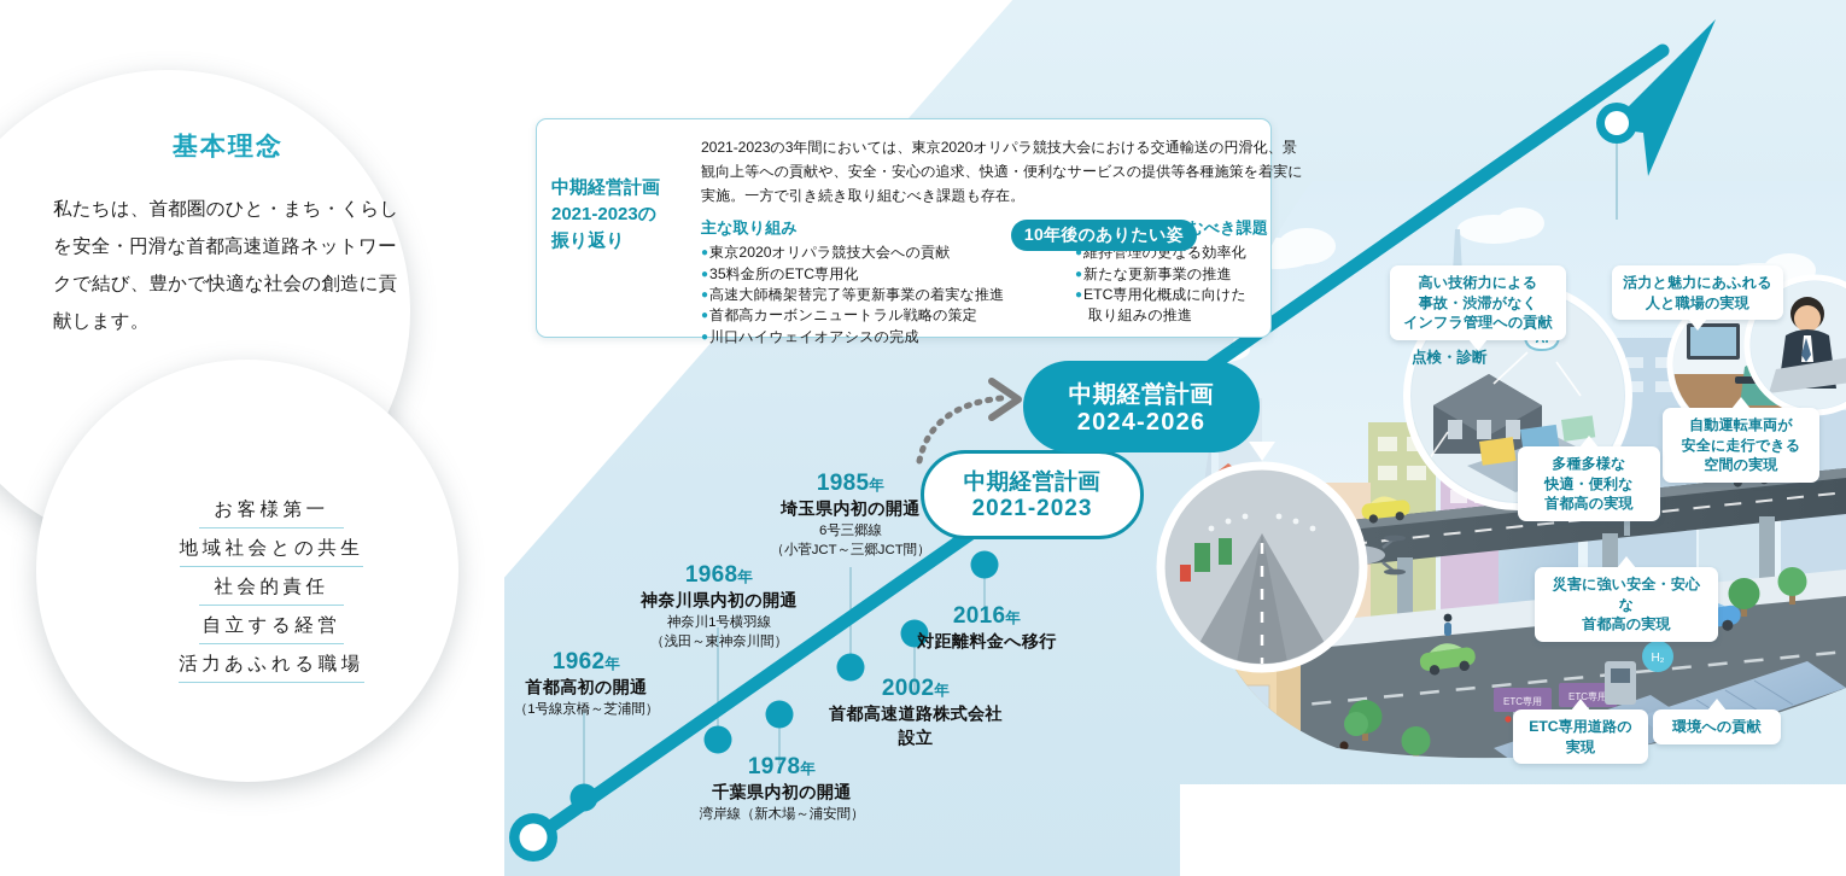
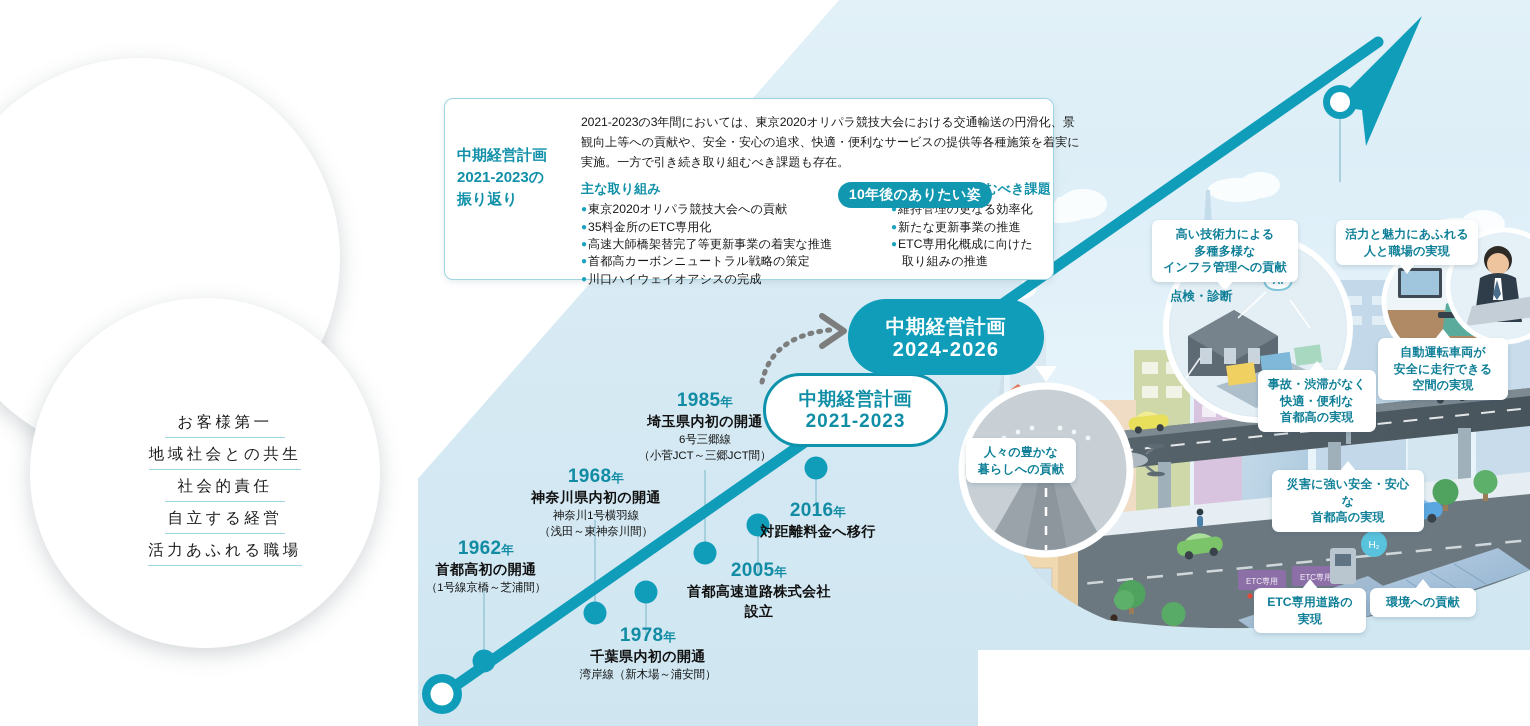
- 基本理念
- 私たちは、首都圏のひと・まち・くらしを安全・円滑な首都高速道路ネットワークで結び、豊かで快適な社会の創造に貢献します。
  お客様第一
  地域社会との共生
  社会的責任
  自立する経営
  活力あふれる職場
  ETC専用
  ETC専用
  H₂
  1962年
  首都高初の開通
  （1号線京橋～芝浦間）
  1968年
  神奈川県内初の開通
  神奈川1号横羽線
  （浅田～東神奈川間）
  1978年
  千葉県内初の開通
  湾岸線（新木場～浦安間）
  1985年
  埼玉県内初の開通
  6号三郷線
  （小菅JCT～三郷JCT間）
- 2002年
+ 2005年
  首都高速道路株式会社
  設立
  2016年
  対距離料金へ移行
  中期経営計画
  2021-2023の
  振り返り
  2021-2023の3年間においては、東京2020オリパラ競技大会における交通輸送の円滑化、景観向上等への貢献や、安全・安心の追求、快適・便利なサービスの提供等各種施策を着実に実施。一方で引き続き取り組むべき課題も存在。
  主な取り組み
  ●
  東京2020オリパラ競技大会への貢献
  ●
  35料金所のETC専用化
  ●
  高速大師橋架替完了等更新事業の着実な推進
  ●
  首都高カーボンニュートラル戦略の策定
  ●
  川口ハイウェイオアシスの完成
  ●
  維持管理の更なる効率化
  ●
  新たな更新事業の推進
  ●
  ETC専用化概成に向けた
  取り組みの推進
  中期経営計画
  2021-2023
  中期経営計画
  2024-2026
  10年後のありたい姿
  高い技術力による
- 事故・渋滞がなく
+ 多種多様な
  インフラ管理への貢献
  活力と魅力にあふれる
  人と職場の実現
  自動運転車両が
  安全に走行できる
  空間の実現
- 多種多様な
+ 事故・渋滞がなく
  快適・便利な
  首都高の実現
+ 人々の豊かな
+ 暮らしへの貢献
  災害に強い安全・安心な
  首都高の実現
  ETC専用道路の
  実現
  環境への貢献
  点検・診断
